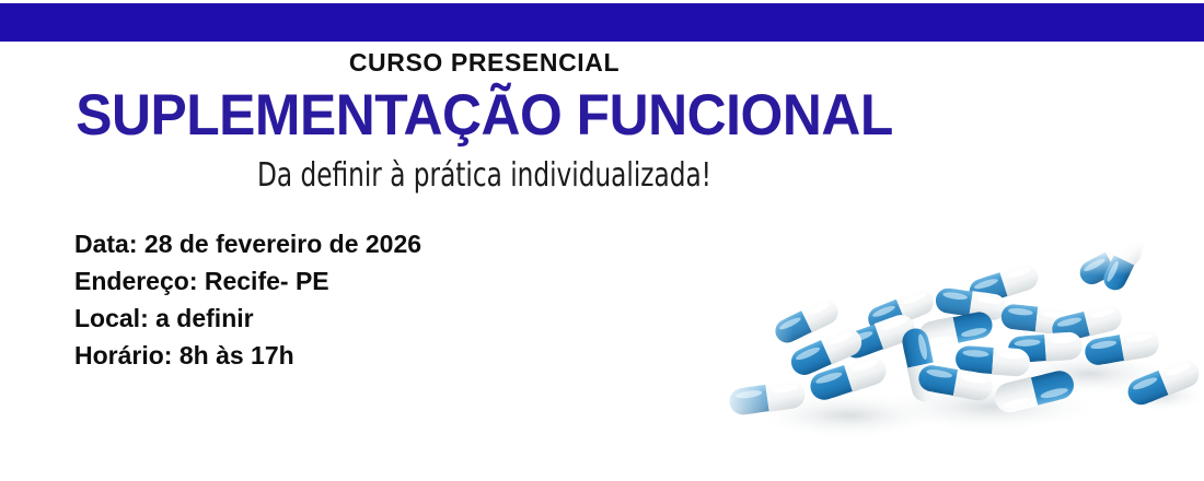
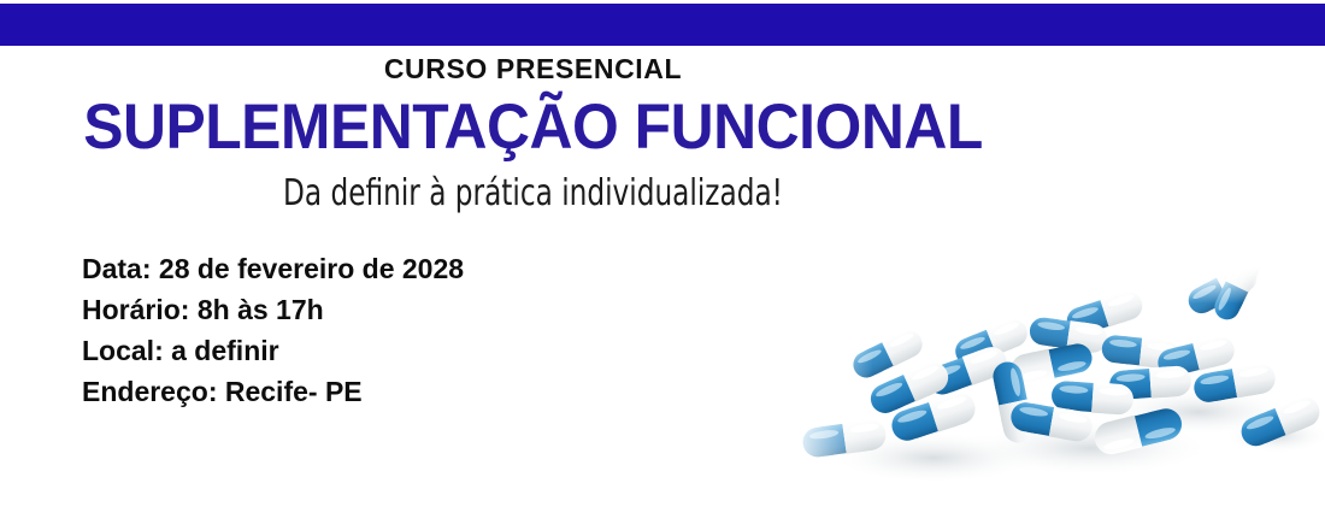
  CURSO PRESENCIAL
  SUPLEMENTAÇÃO FUNCIONAL
  Da definir à prática individualizada!
- Data: 28 de fevereiro de 2026
+ Data: 28 de fevereiro de 2028
- Endereço: Recife- PE
+ Horário: 8h às 17h
  Local: a definir
- Horário: 8h às 17h
+ Endereço: Recife- PE
